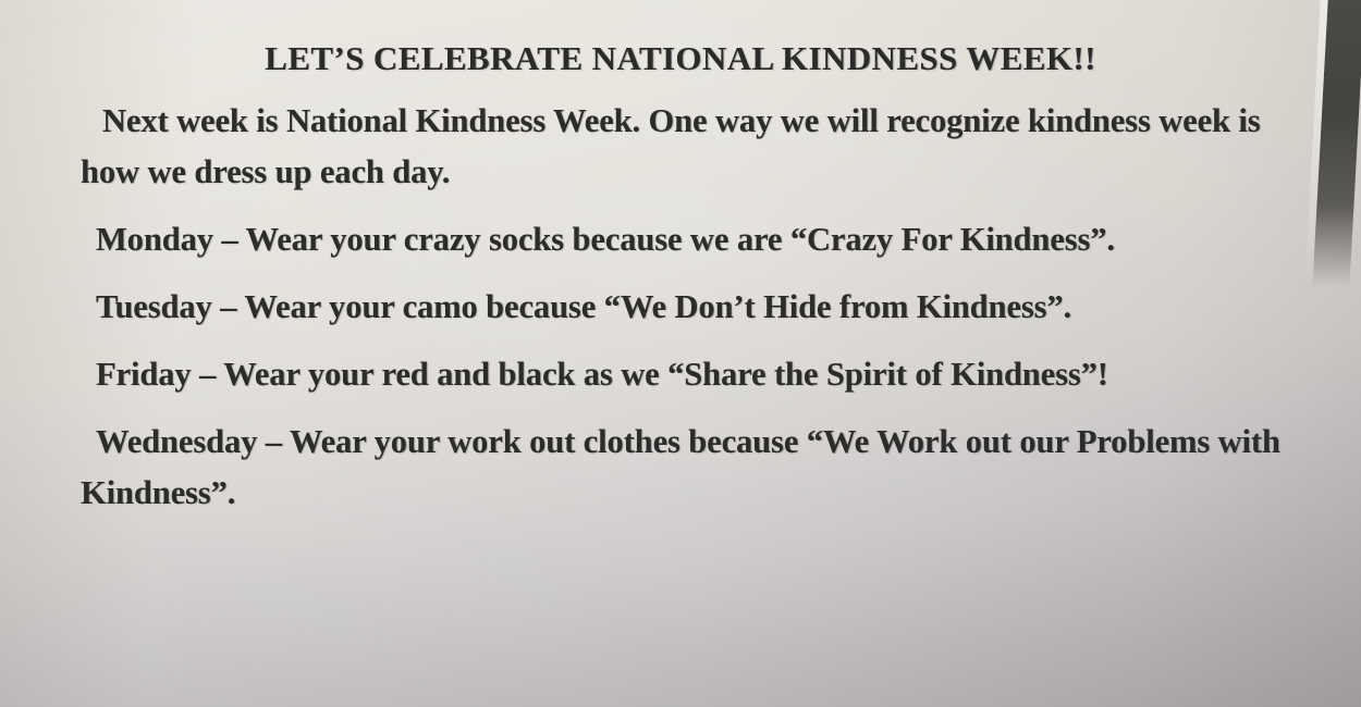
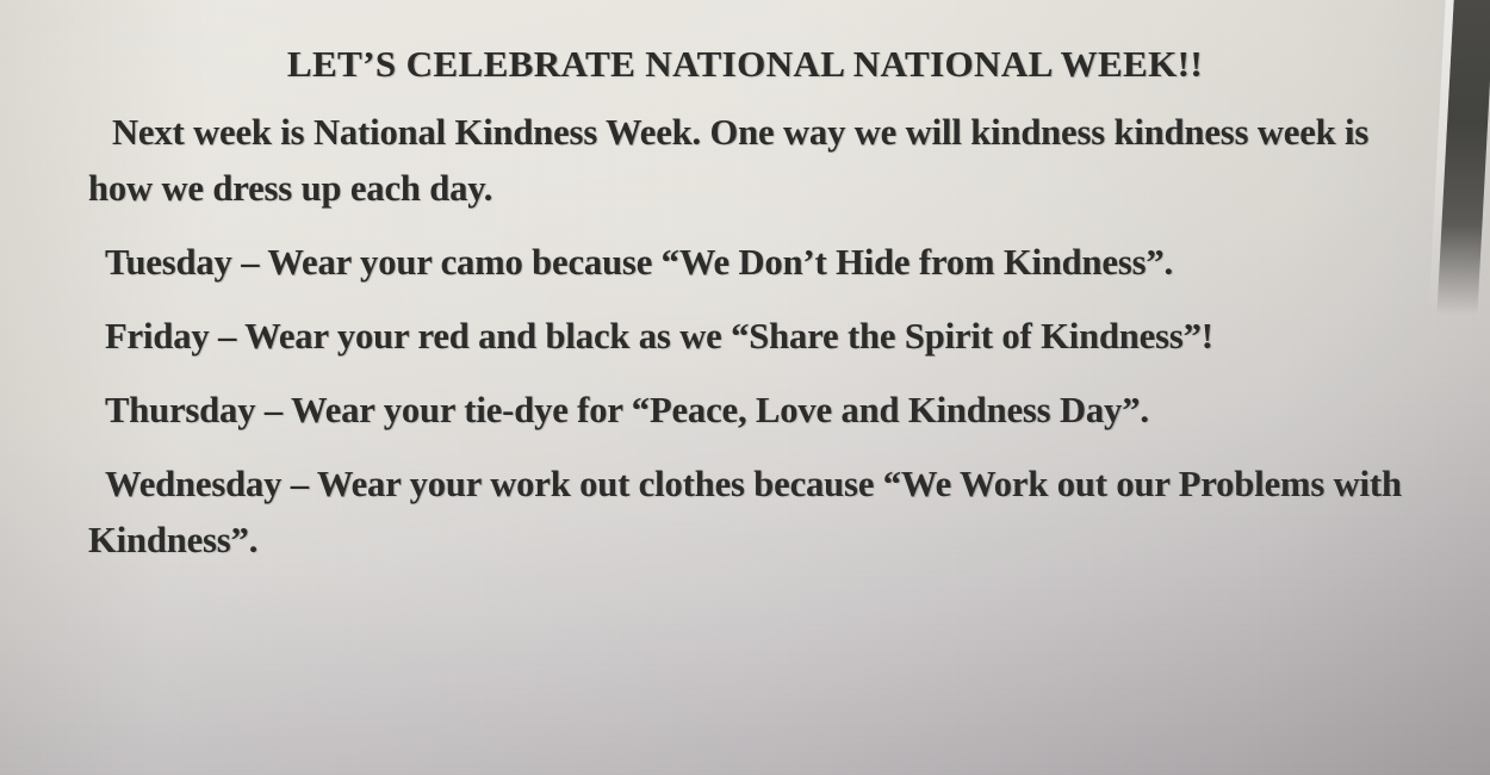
- LET’S CELEBRATE NATIONAL KINDNESS WEEK!!
+ LET’S CELEBRATE NATIONAL NATIONAL WEEK!!
- Next week is National Kindness Week. One way we will recognize kindness week is how we dress up each day.
+ Next week is National Kindness Week. One way we will kindness kindness week is how we dress up each day.
- Monday – Wear your crazy socks because we are “Crazy For Kindness”.
  Tuesday – Wear your camo because “We Don’t Hide from Kindness”.
  Friday – Wear your red and black as we “Share the Spirit of Kindness”!
+ Thursday – Wear your tie-dye for “Peace, Love and Kindness Day”.
  Wednesday – Wear your work out clothes because “We Work out our Problems with Kindness”.
